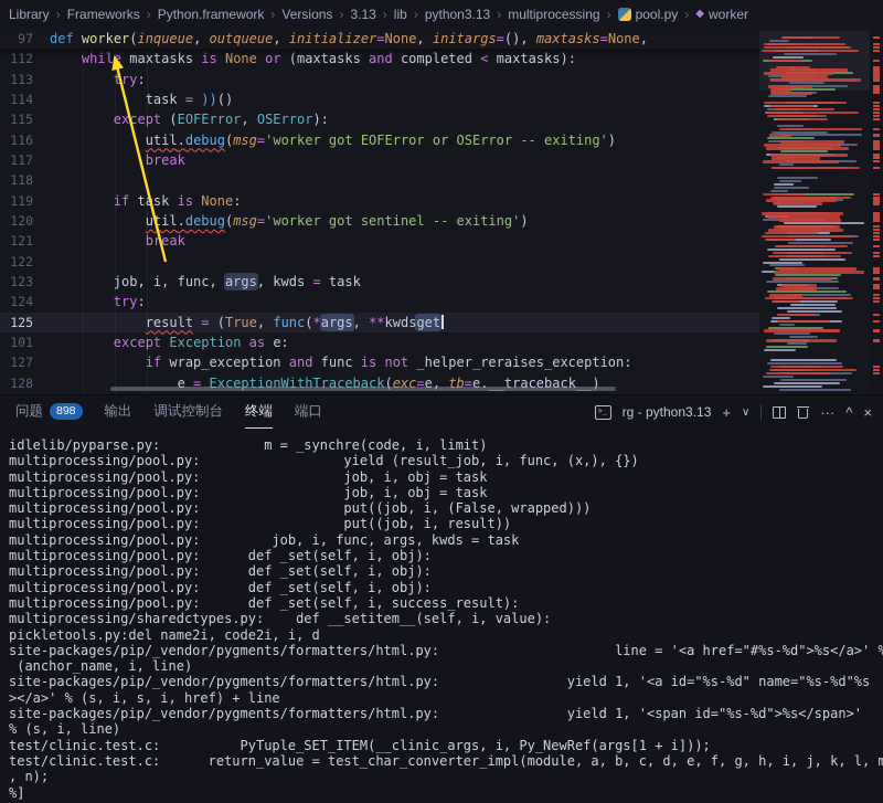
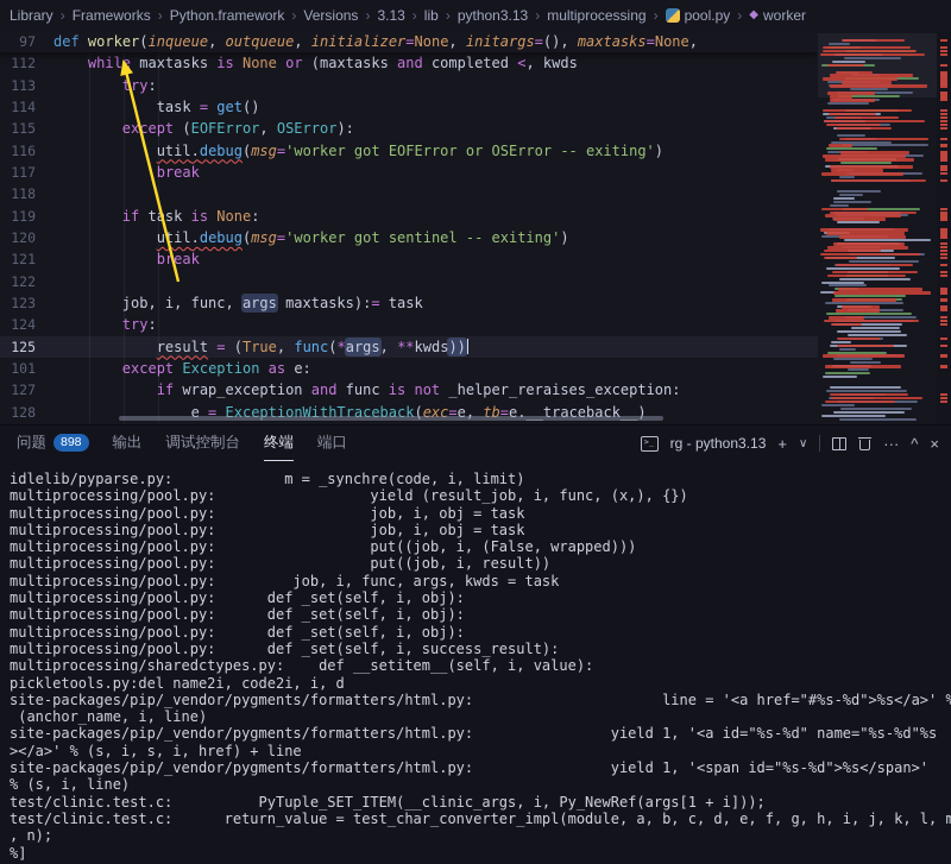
  Library
  ›
  Frameworks
  ›
  Python.framework
  ›
  Versions
  ›
  3.13
  ›
  lib
  ›
  python3.13
  ›
  multiprocessing
  ›
  pool.py
  ›
  ◆
  worker
  97 def worker(inqueue, outqueue, initializer=None, initargs=(), maxtasks=None,
- 112 while maxtasks is None or (maxtasks and completed < maxtasks):
+ 112 while maxtasks is None or (maxtasks and completed <, kwds
  113 try:
- 114 task = ))()
+ 114 task = get()
  115 except (EOFError, OSError):
  116 util.debug(msg='worker got EOFError or OSError -- exiting')
  117 break
  118
  119 if tsk is None:
  120 util.debug(msg='worker got sentinel -- exiting')
  121 break
  122
- 123 job, i, func, args, kwds = task
+ 123 job, i, func, args maxtasks):= task
  124 try:
- 125 result = (True, func(*args, **kwdsget
+ 125 result = (True, func(*args, **kwds))
  101 except Exception as e:
  127 if wrap_exception and func is not _helper_reraises_exception:
  128 e = ExceptionWithTraceback(exc=e, tb=e.__traceback__)
  问题
  898
  输出
  调试控制台
  终端
  端口
  rg - python3.13
  +
  ∨
  ···
  ^
  ×
  idlelib/pyparse.py: m = _synchre(code, i, limit)
  multiprocessing/pool.py: yield (result_job, i, func, (x,), {})
  multiprocessing/pool.py: job, i, obj = task
  multiprocessing/pool.py: job, i, obj = task
  multiprocessing/pool.py: put((job, i, (False, wrapped)))
  multiprocessing/pool.py: put((job, i, result))
  multiprocessing/pool.py: job, i, func, args, kwds = task
  multiprocessing/pool.py: def _set(self, i, obj):
  multiprocessing/pool.py: def _set(self, i, obj):
  multiprocessing/pool.py: def _set(self, i, obj):
  multiprocessing/pool.py: def _set(self, i, success_result):
  multiprocessing/sharedctypes.py: def __setitem__(self, i, value):
  pickletools.py:del name2i, code2i, i, d
  site-packages/pip/_vendor/pygments/formatters/html.py: line = '<a href="#%s-%d">%s</a>' %
  (anchor_name, i, line)
  site-packages/pip/_vendor/pygments/formatters/html.py: yield 1, '<a id="%s-%d" name="%s-%d"%s
  ></a>' % (s, i, s, i, href) + line
  site-packages/pip/_vendor/pygments/formatters/html.py: yield 1, '<span id="%s-%d">%s</span>'
  % (s, i, line)
  test/clinic.test.c: PyTuple_SET_ITEM(__clinic_args, i, Py_NewRef(args[1 + i]));
  test/clinic.test.c: return_value = test_char_converter_impl(module, a, b, c, d, e, f, g, h, i, j, k, l, m
  , n);
  %]
